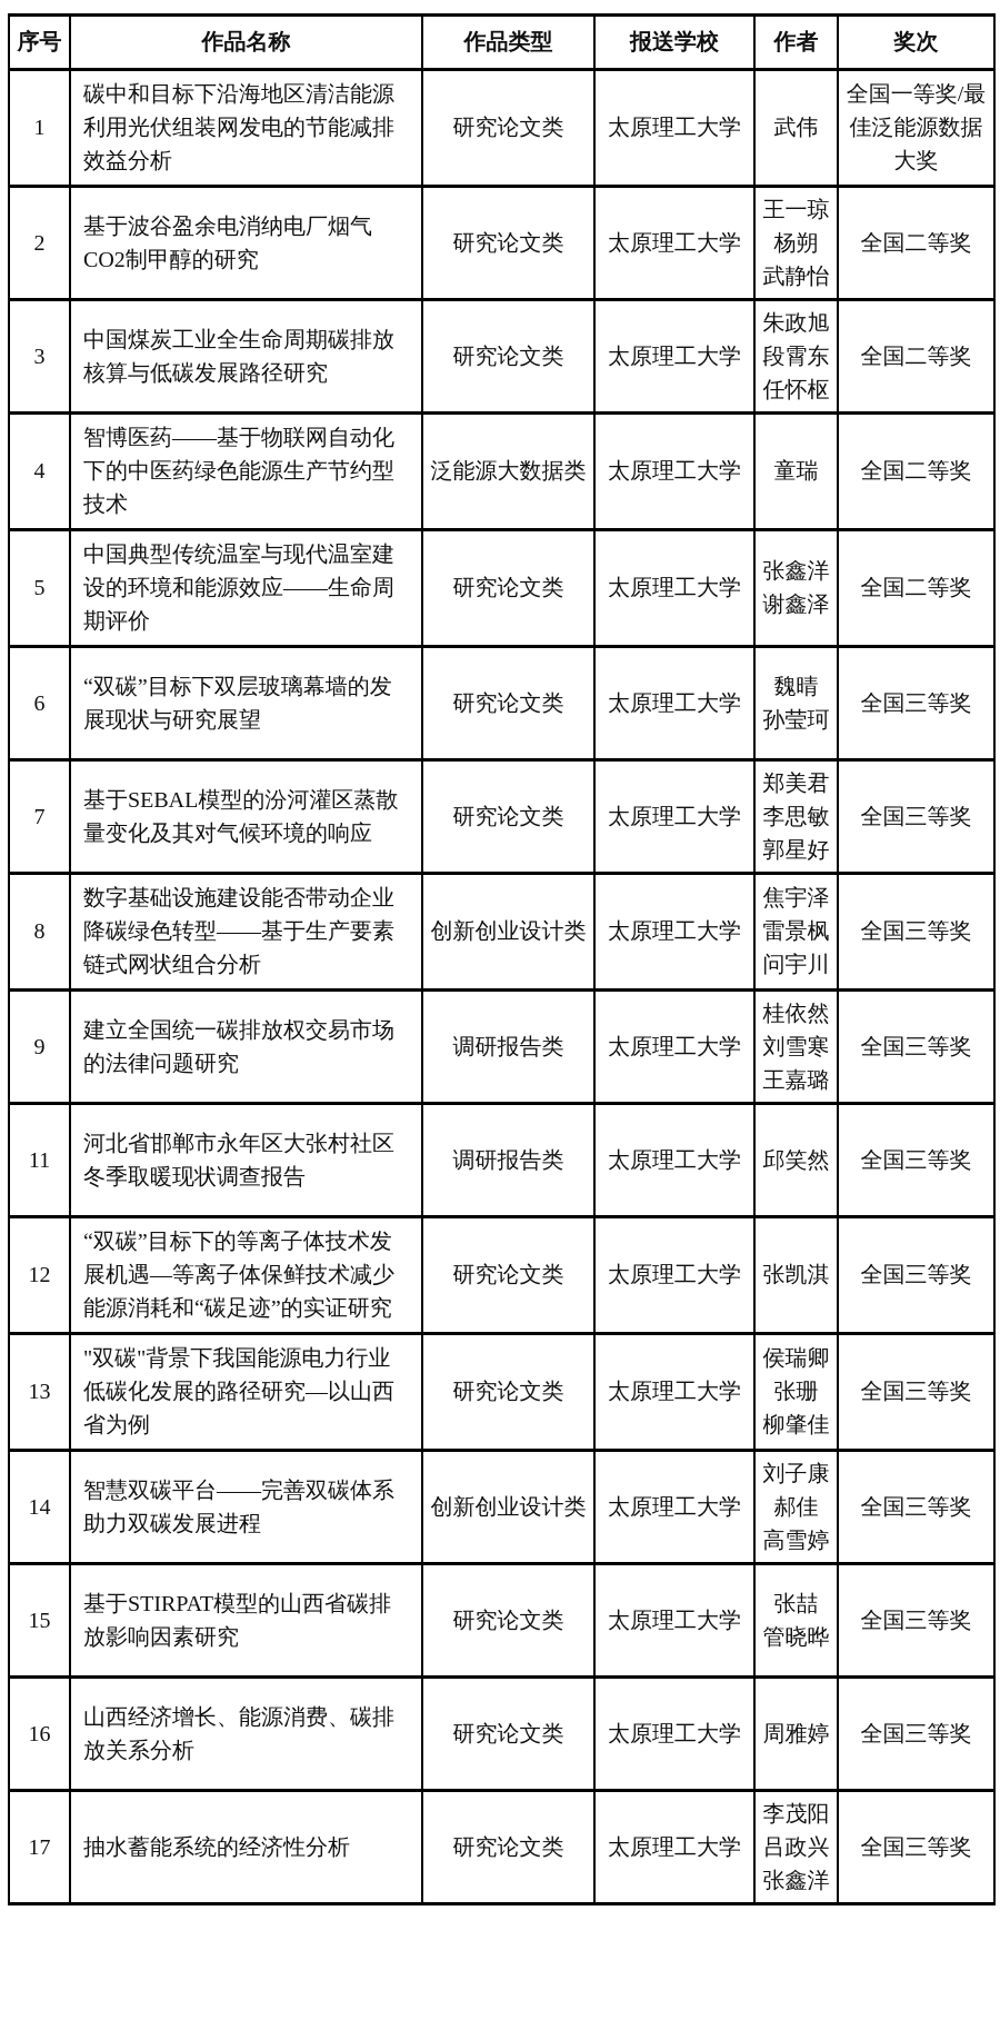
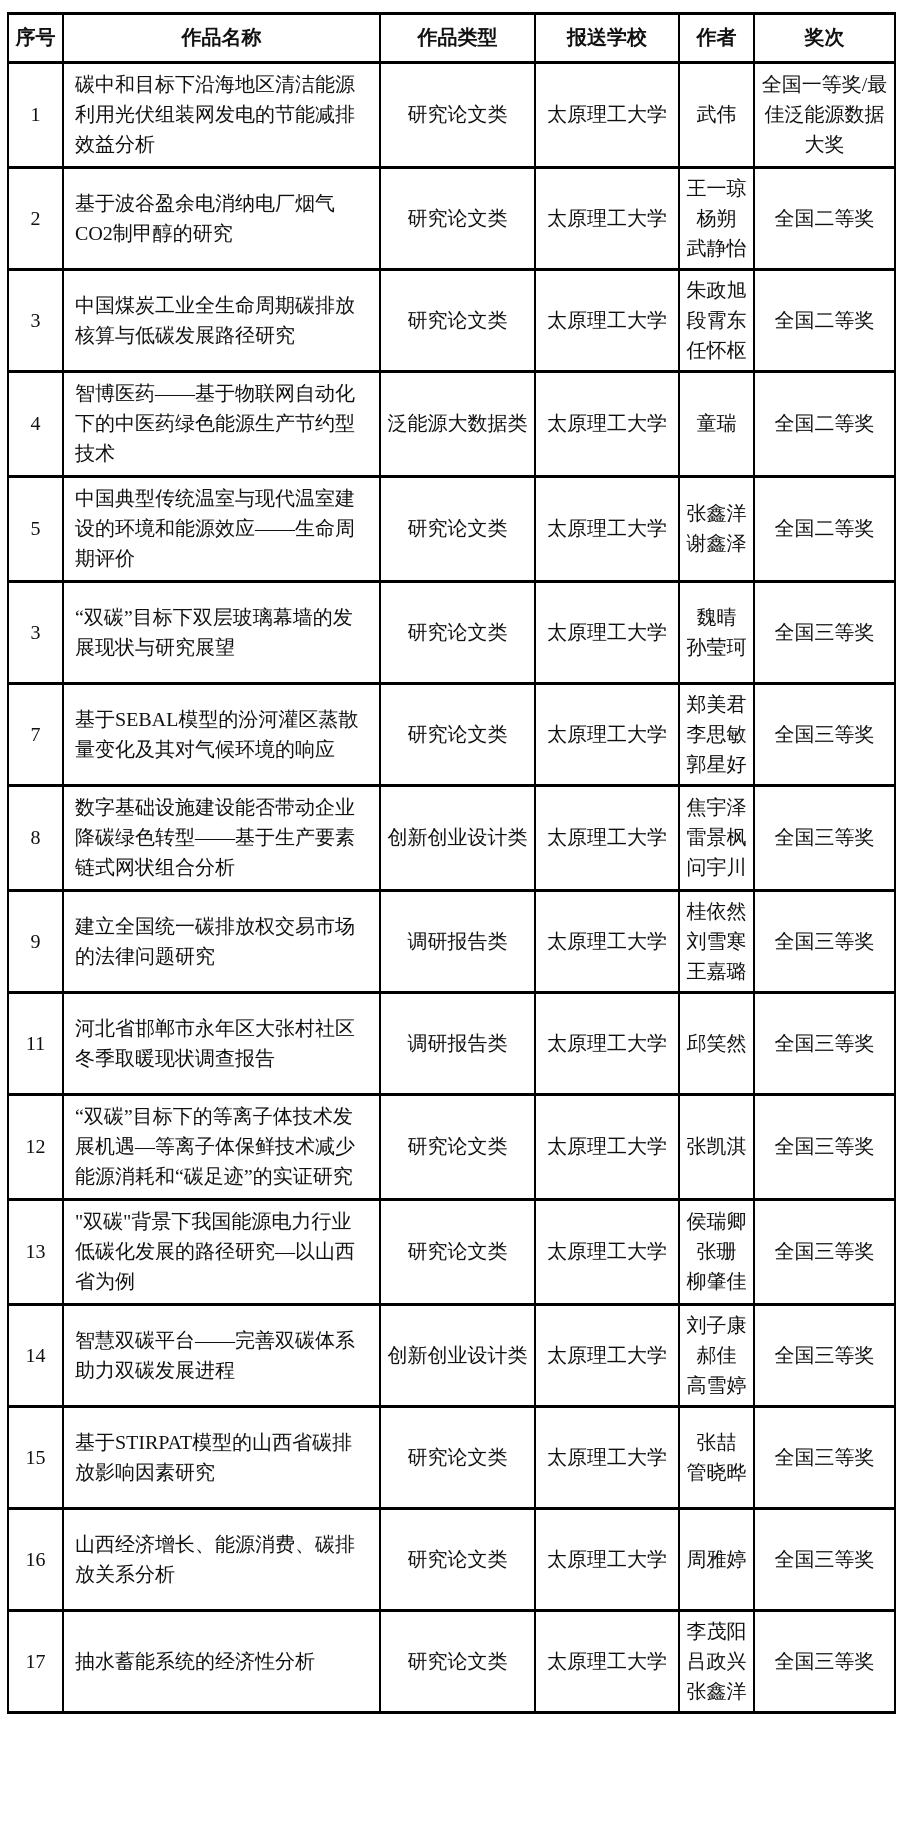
  序号	作品名称	作品类型	报送学校	作者	奖次
  1	碳中和目标下沿海地区清洁能源利用光伏组装网发电的节能减排效益分析	研究论文类	太原理工大学	武伟	全国一等奖/最佳泛能源数据大奖
  2	基于波谷盈余电消纳电厂烟气CO2制甲醇的研究	研究论文类	太原理工大学	王一琼杨朔武静怡	全国二等奖
  3	中国煤炭工业全生命周期碳排放核算与低碳发展路径研究	研究论文类	太原理工大学	朱政旭段霄东任怀枢	全国二等奖
  4	智博医药——基于物联网自动化下的中医药绿色能源生产节约型技术	泛能源大数据类	太原理工大学	童瑞	全国二等奖
  5	中国典型传统温室与现代温室建设的环境和能源效应——生命周期评价	研究论文类	太原理工大学	张鑫洋谢鑫泽	全国二等奖
- 6	“双碳”目标下双层玻璃幕墙的发展现状与研究展望	研究论文类	太原理工大学	魏晴孙莹珂	全国三等奖
+ 3	“双碳”目标下双层玻璃幕墙的发展现状与研究展望	研究论文类	太原理工大学	魏晴孙莹珂	全国三等奖
  7	基于SEBAL模型的汾河灌区蒸散量变化及其对气候环境的响应	研究论文类	太原理工大学	郑美君李思敏郭星好	全国三等奖
  8	数字基础设施建设能否带动企业降碳绿色转型——基于生产要素链式网状组合分析	创新创业设计类	太原理工大学	焦宇泽雷景枫问宇川	全国三等奖
  9	建立全国统一碳排放权交易市场的法律问题研究	调研报告类	太原理工大学	桂依然刘雪寒王嘉璐	全国三等奖
  11	河北省邯郸市永年区大张村社区冬季取暖现状调查报告	调研报告类	太原理工大学	邱笑然	全国三等奖
  12	“双碳”目标下的等离子体技术发展机遇—等离子体保鲜技术减少能源消耗和“碳足迹”的实证研究	研究论文类	太原理工大学	张凯淇	全国三等奖
  13	"双碳"背景下我国能源电力行业低碳化发展的路径研究—以山西省为例	研究论文类	太原理工大学	侯瑞卿张珊柳肇佳	全国三等奖
  14	智慧双碳平台——完善双碳体系助力双碳发展进程	创新创业设计类	太原理工大学	刘子康郝佳高雪婷	全国三等奖
  15	基于STIRPAT模型的山西省碳排放影响因素研究	研究论文类	太原理工大学	张喆管晓晔	全国三等奖
  16	山西经济增长、能源消费、碳排放关系分析	研究论文类	太原理工大学	周雅婷	全国三等奖
  17	抽水蓄能系统的经济性分析	研究论文类	太原理工大学	李茂阳吕政兴张鑫洋	全国三等奖
